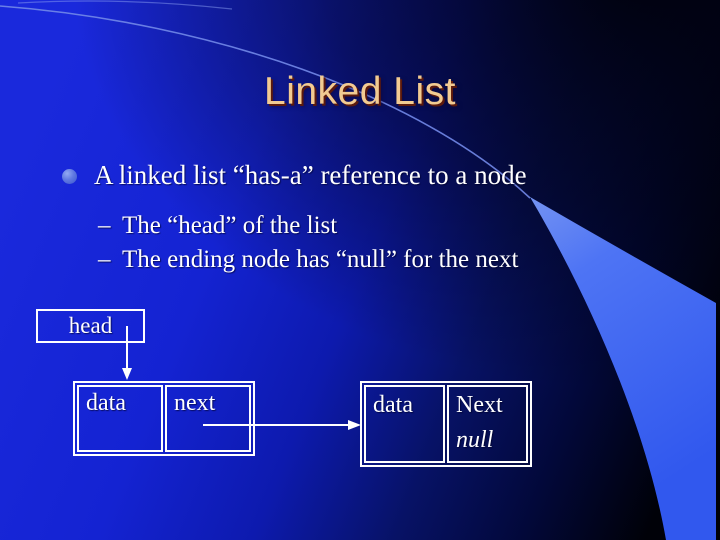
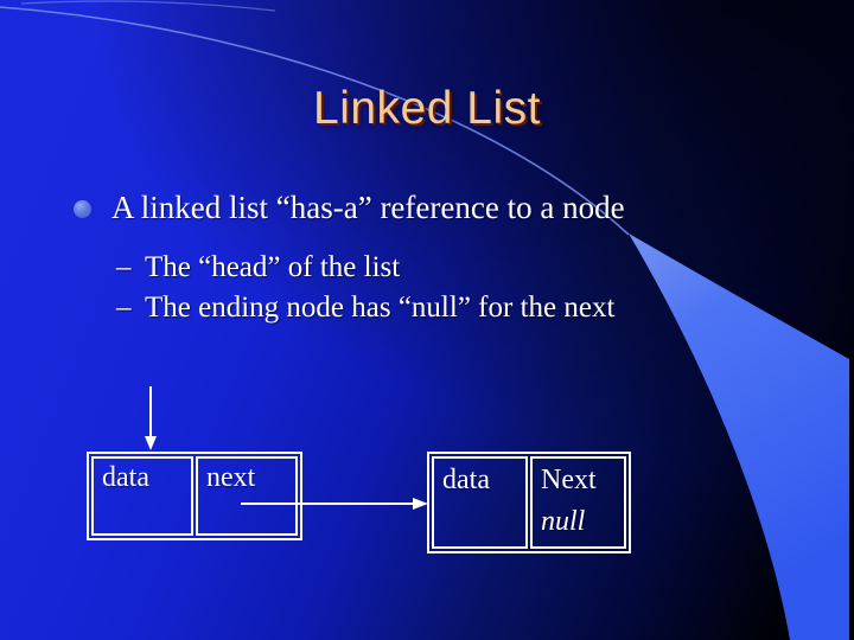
  Linked List
  A linked list “has-a” reference to a node
  –
  The “head” of the list
  –
  The ending node has “null” for the next
- head
  data
  next
  data
  Next
  null
